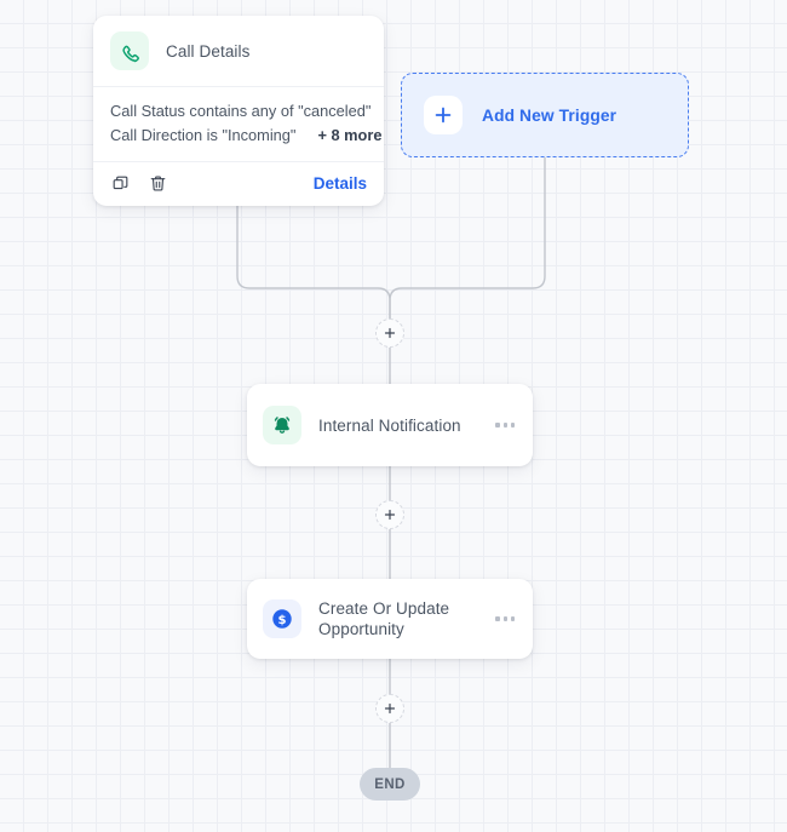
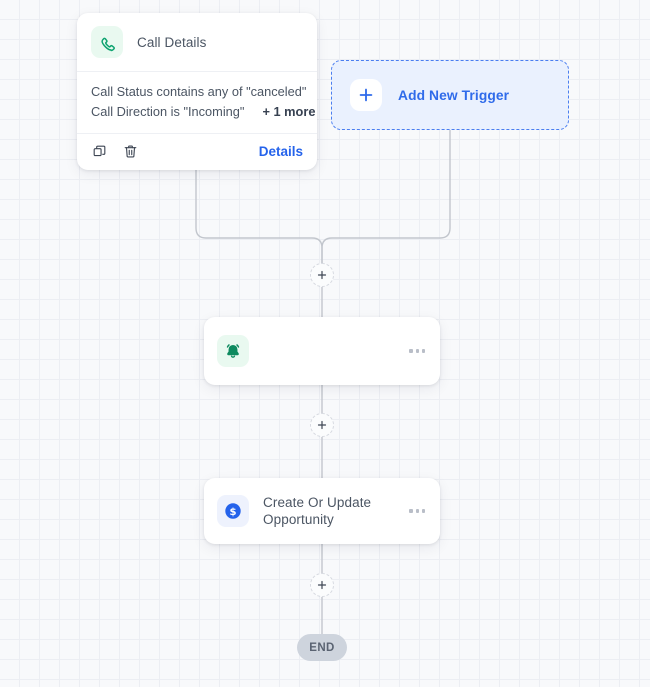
  Call Details
  Call Status contains any of "canceled"
  Call Direction is "Incoming"
- + 8 more
+ + 1 more
  Details
  Add New Trigger
- Internal Notification
  $
  Create Or Update Opportunity
  END
